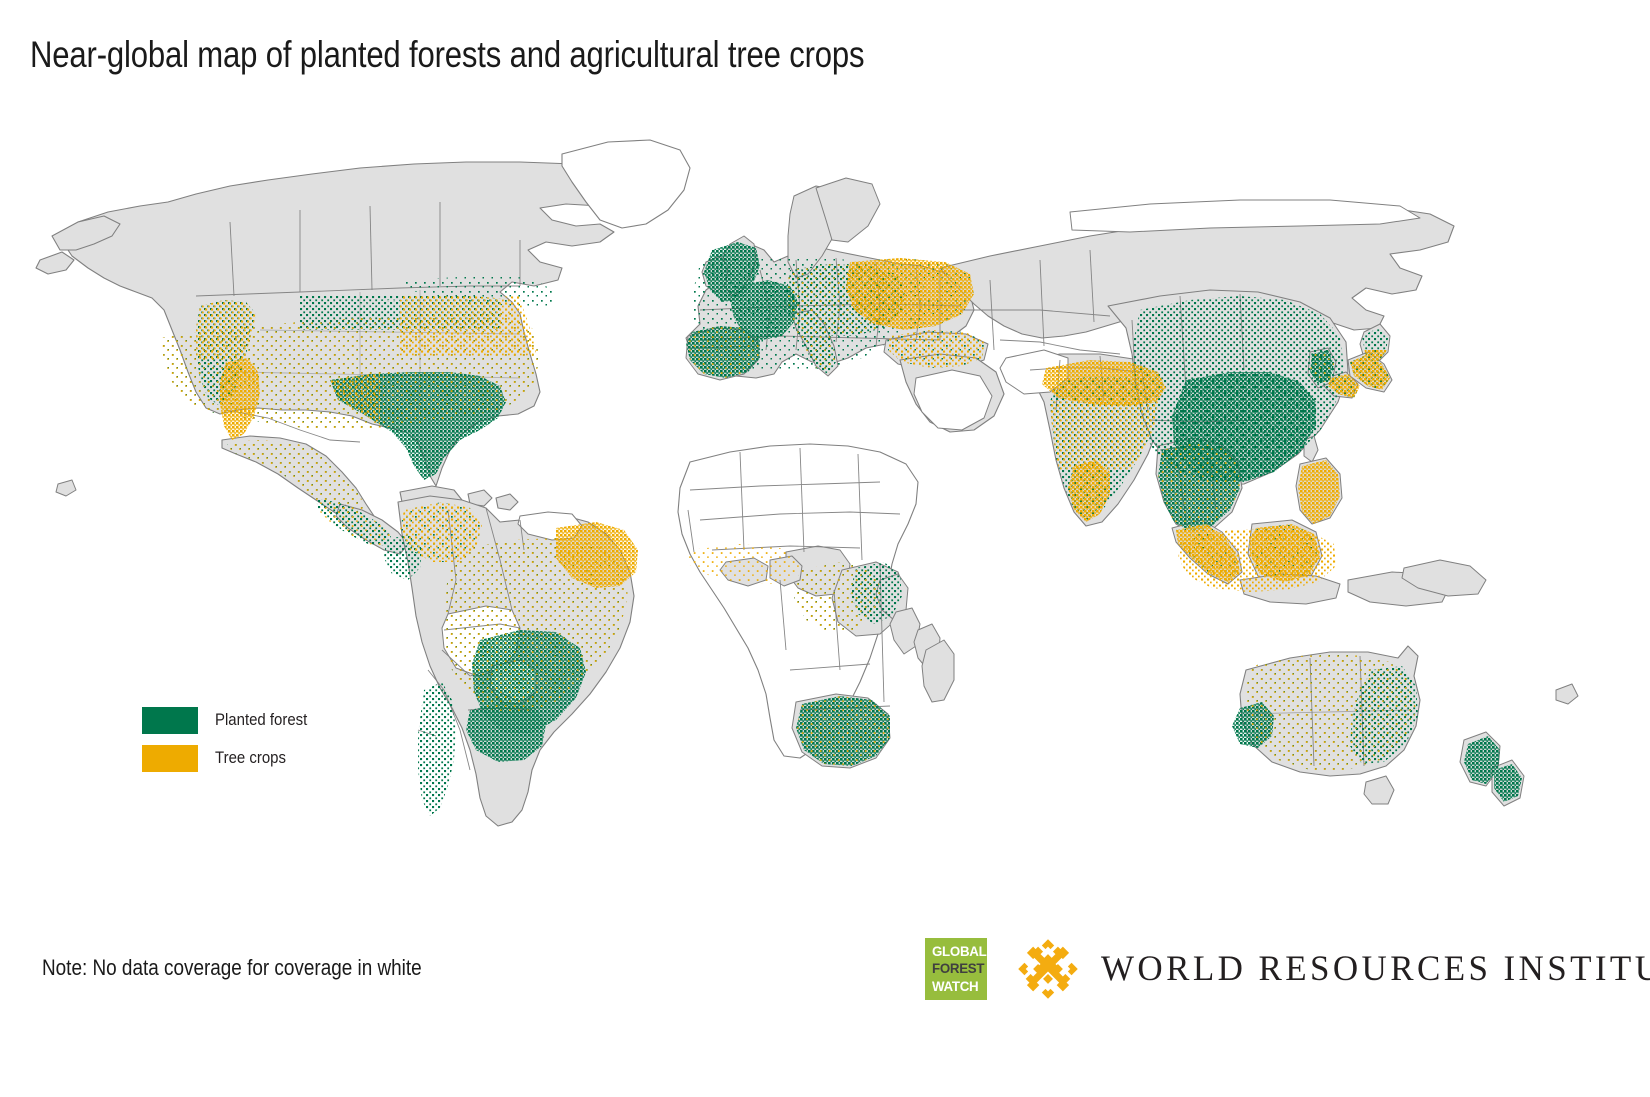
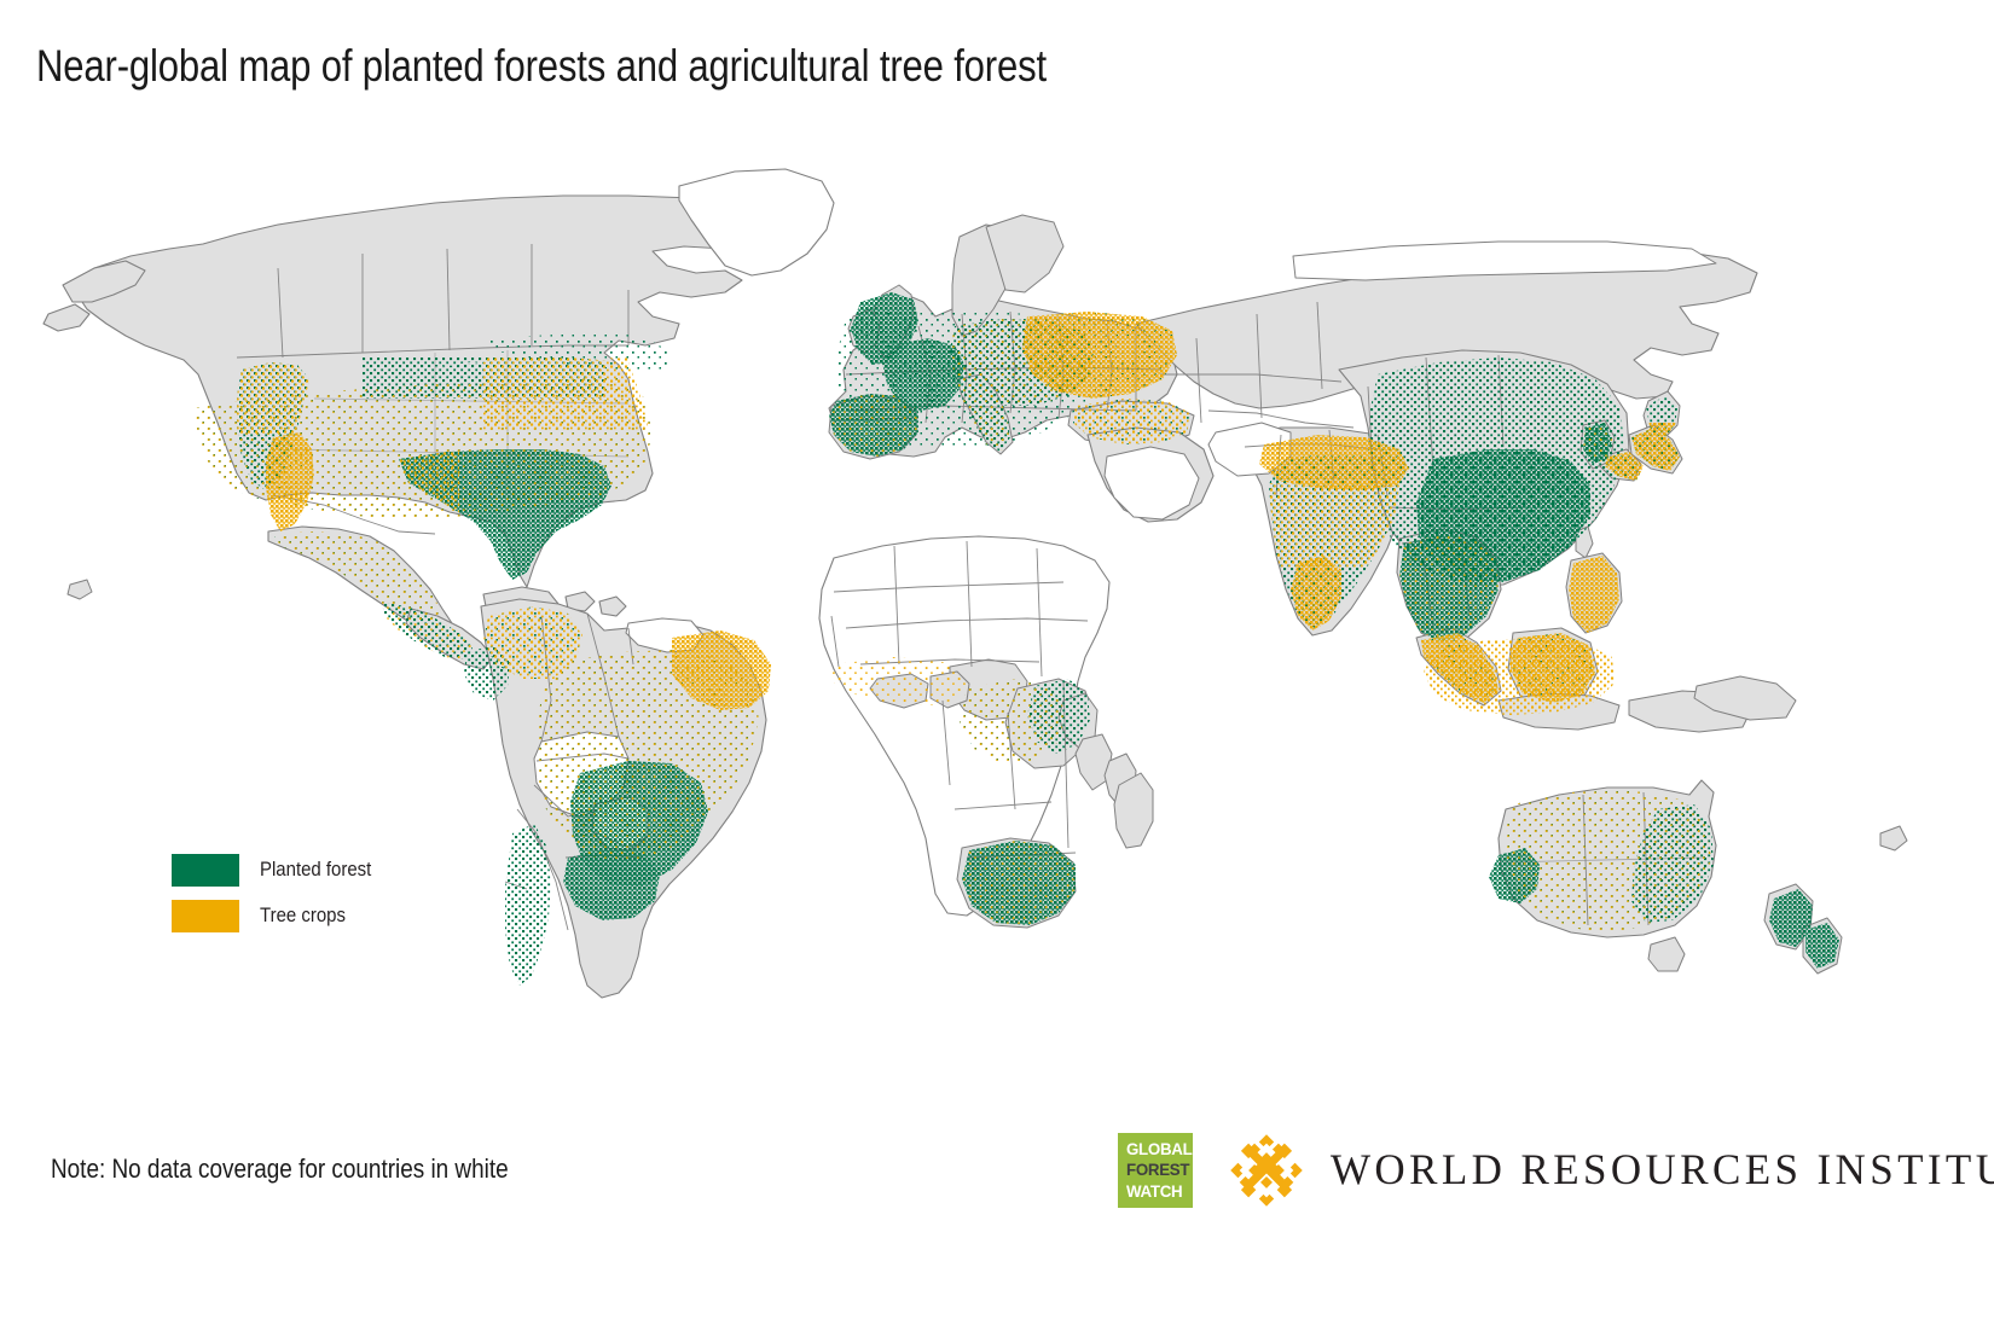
- Near-global map of planted forests and agricultural tree crops
+ Near-global map of planted forests and agricultural tree forest
  Planted forest
  Tree crops
- Note: No data coverage for coverage in white
+ Note: No data coverage for countries in white
  GLOBAL
  FOREST
  WATCH
  WORLD RESOURCES INSTITU
